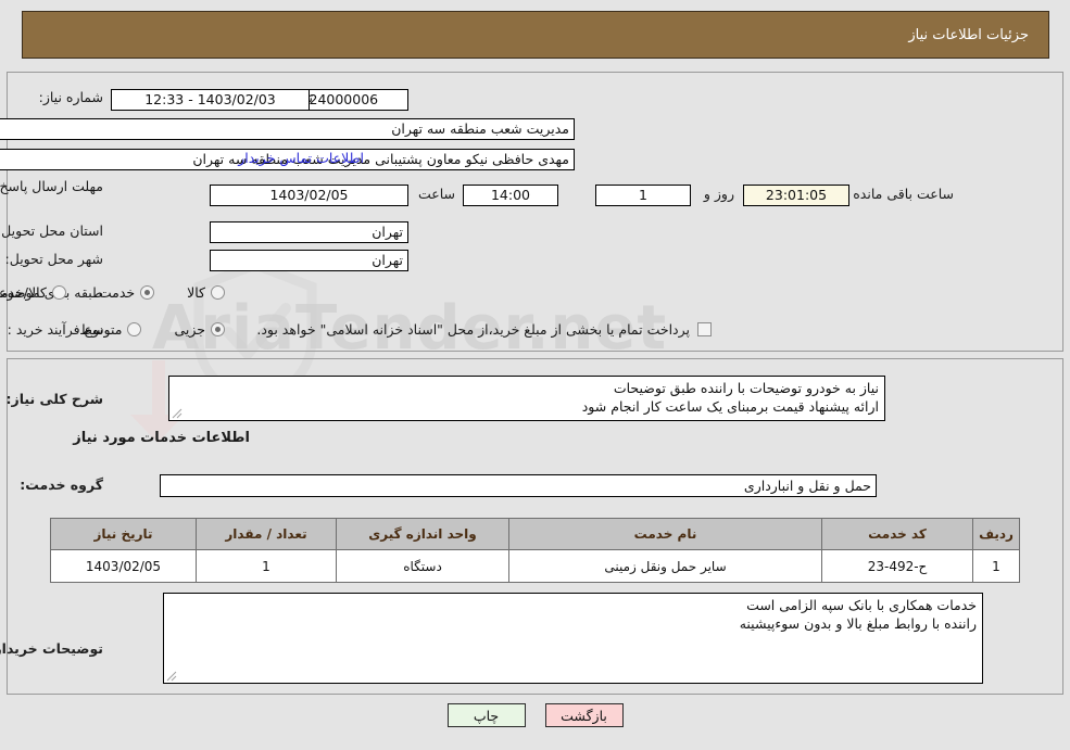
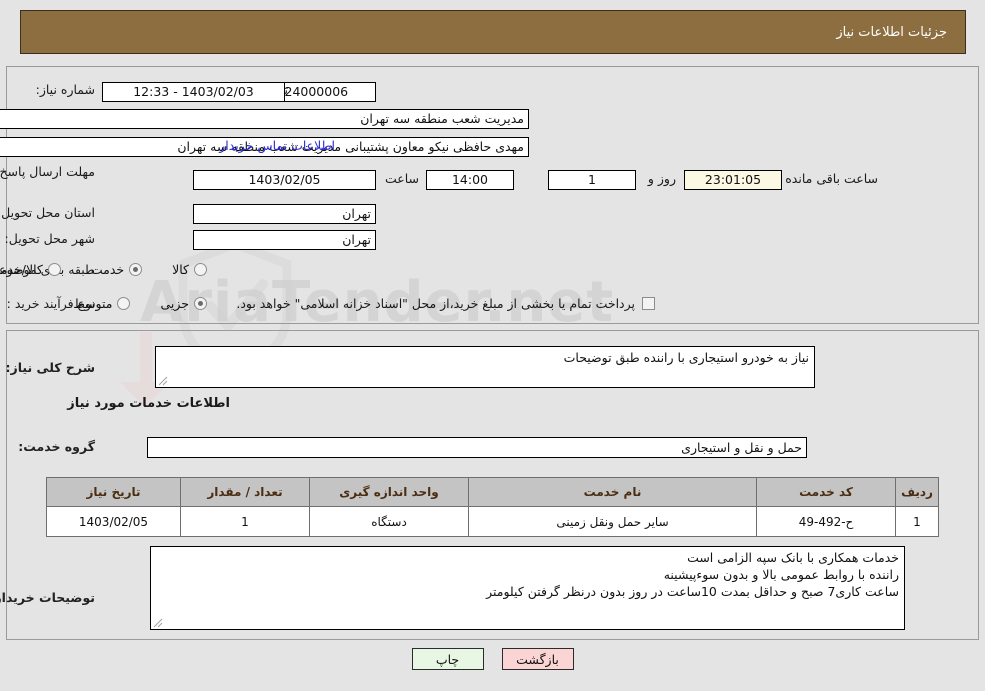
  AiaTender.net
  جزئیات اطلاعات نیاز
  شماره نیاز:
  1403/02/03 - 12:33
  مدیریت شعب منطقه سه تهران
  مهدی حافظی نیکو معاون پشتیبانی مدیریت شعب منطقه سه تهران
  اطلاعات تماس خریدار
  1403/02/05
  ساعت
  14:00
  1
  روز و
  23:01:05
  ساعت باقی مانده
  استان محل تحویل
  تهران
  شهر محل تحویل:
  تهران
  طبقه بی موضوع
  کالا
  خدمت
  کالا/خدم
  نوع فرآیند خرید :
  جزیی
  متوسط
  پرداخت تمام یا بخشی از مبلغ خرید،از محل "اسناد خزانه اسلامی" خواهد بود.
  شرح کلی نیاز:
- نیاز به خودرو توضیحات با راننده طبق توضیحات
+ نیاز به خودرو استیجاری با راننده طبق توضیحات
- ارائه پیشنهاد قیمت برمبنای یک ساعت کار انجام شود
  اطلاعات خدمات مورد نیاز
  گروه خدمت:
- حمل و نقل و انبارداری
+ حمل و نقل و استیجاری
  ردیف	کد خدمت	نام خدمت	واحد اندازه گیری	تعداد / مقدار	تاریخ نیاز
- 1	ح-492-23	سایر حمل ونقل زمینی	دستگاه	1	1403/02/05
+ 1	ح-492-49	سایر حمل ونقل زمینی	دستگاه	1	1403/02/05
  توضیحات خریدا
  خدمات همکاری با بانک سپه الزامی است
- راننده با روابط مبلغ بالا و بدون سوءپیشینه
+ راننده با روابط عمومی بالا و بدون سوءپیشینه
+ ساعت کاری7 صبح و حداقل بمدت 10ساعت در روز بدون درنظر گرفتن کیلومتر
  بازگشت
  چاپ
